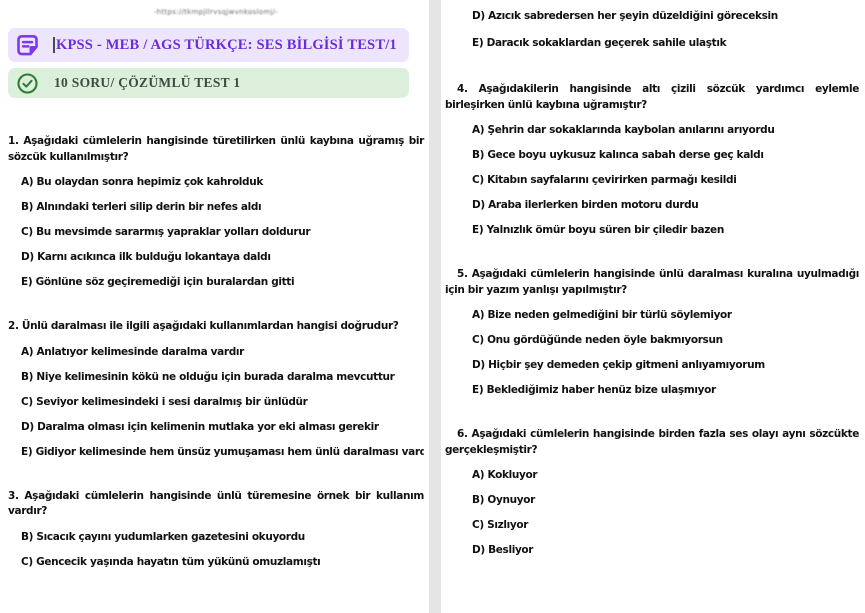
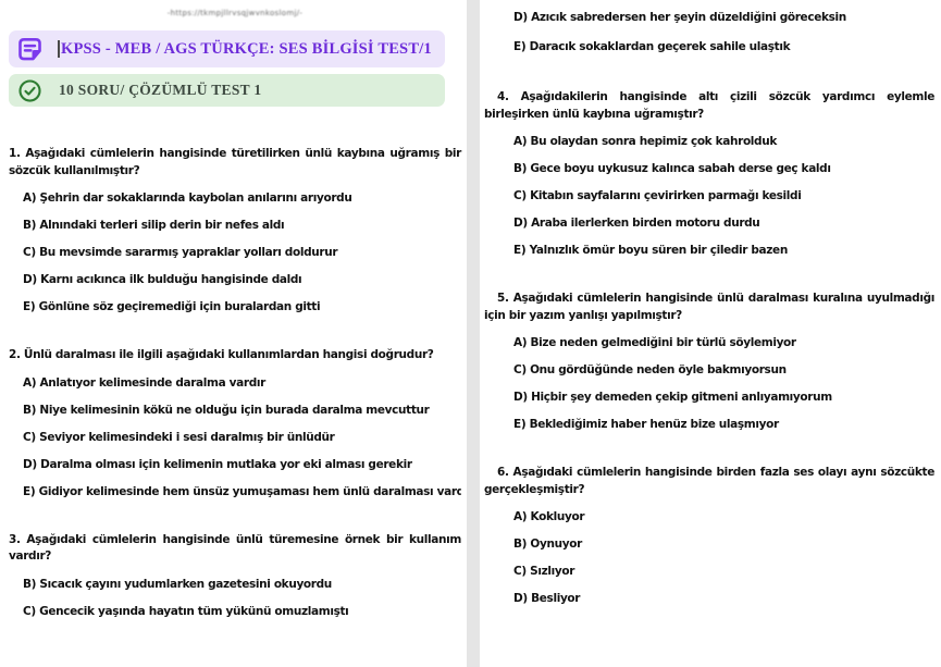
  -https://tkmpjllrvsqjwvnkoslomj/-
  KPSS - MEB / AGS TÜRKÇE: SES BİLGİSİ TEST/1
  10 SORU/ ÇÖZÜMLÜ TEST 1
  1. Aşağıdaki cümlelerin hangisinde türetilirken ünlü kaybına uğramış bir sözcük kullanılmıştır?
- A) Bu olaydan sonra hepimiz çok kahrolduk
+ A) Şehrin dar sokaklarında kaybolan anılarını arıyordu
  B) Alnındaki terleri silip derin bir nefes aldı
  C) Bu mevsimde sararmış yapraklar yolları doldurur
- D) Karnı acıkınca ilk bulduğu lokantaya daldı
+ D) Karnı acıkınca ilk bulduğu hangisinde daldı
  E) Gönlüne söz geçiremediği için buralardan gitti
  2. Ünlü daralması ile ilgili aşağıdaki kullanımlardan hangisi doğrudur?
  A) Anlatıyor kelimesinde daralma vardır
  B) Niye kelimesinin kökü ne olduğu için burada daralma mevcuttur
  C) Seviyor kelimesindeki i sesi daralmış bir ünlüdür
  D) Daralma olması için kelimenin mutlaka yor eki alması gerekir
  E) Gidiyor kelimesinde hem ünsüz yumuşaması hem ünlü daralması vard
  3. Aşağıdaki cümlelerin hangisinde ünlü türemesine örnek bir kullanım vardır?
  B) Sıcacık çayını yudumlarken gazetesini okuyordu
  C) Gencecik yaşında hayatın tüm yükünü omuzlamıştı
  D) Azıcık sabredersen her şeyin düzeldiğini göreceksin
  E) Daracık sokaklardan geçerek sahile ulaştık
  4. Aşağıdakilerin hangisinde altı çizili sözcük yardımcı eylemle birleşirken ünlü kaybına uğramıştır?
- A) Şehrin dar sokaklarında kaybolan anılarını arıyordu
+ A) Bu olaydan sonra hepimiz çok kahrolduk
  B) Gece boyu uykusuz kalınca sabah derse geç kaldı
  C) Kitabın sayfalarını çevirirken parmağı kesildi
  D) Araba ilerlerken birden motoru durdu
  E) Yalnızlık ömür boyu süren bir çiledir bazen
  5. Aşağıdaki cümlelerin hangisinde ünlü daralması kuralına uyulmadığı için bir yazım yanlışı yapılmıştır?
  A) Bize neden gelmediğini bir türlü söylemiyor
  C) Onu gördüğünde neden öyle bakmıyorsun
  D) Hiçbir şey demeden çekip gitmeni anlıyamıyorum
  E) Beklediğimiz haber henüz bize ulaşmıyor
  6. Aşağıdaki cümlelerin hangisinde birden fazla ses olayı aynı sözcükte gerçekleşmiştir?
  A) Kokluyor
  B) Oynuyor
  C) Sızlıyor
  D) Besliyor
